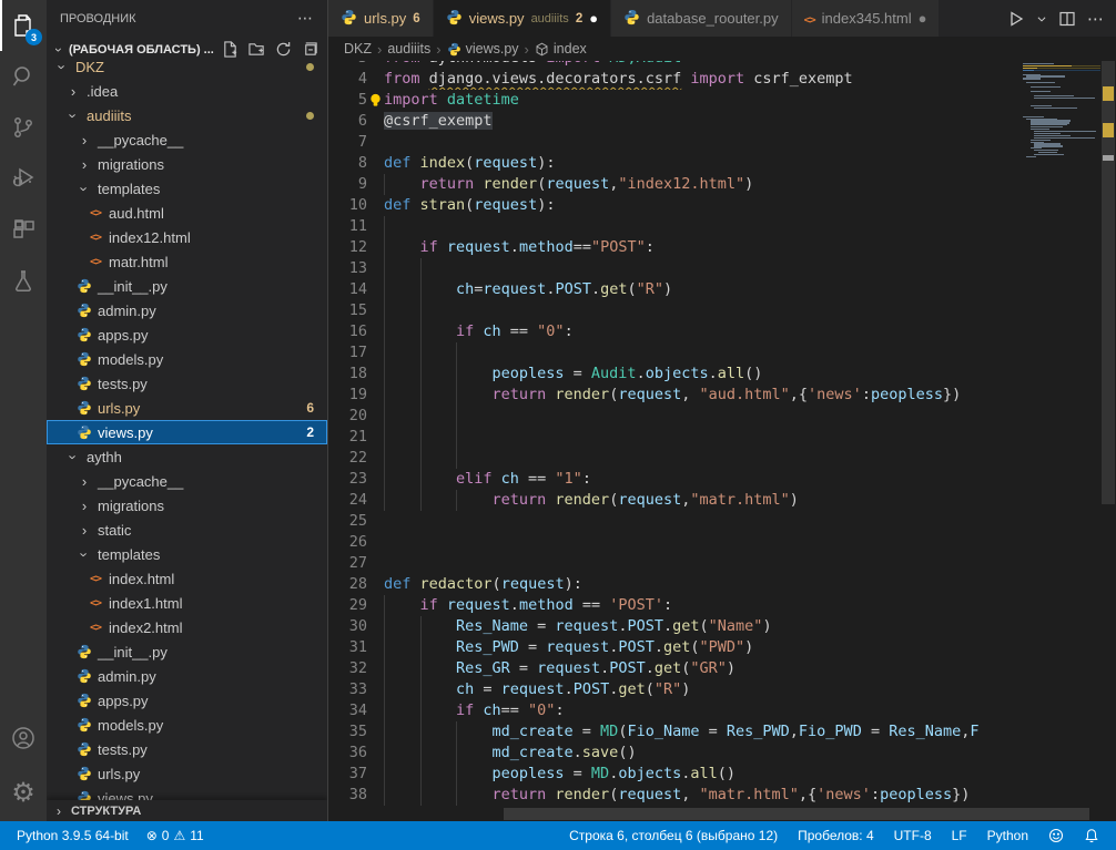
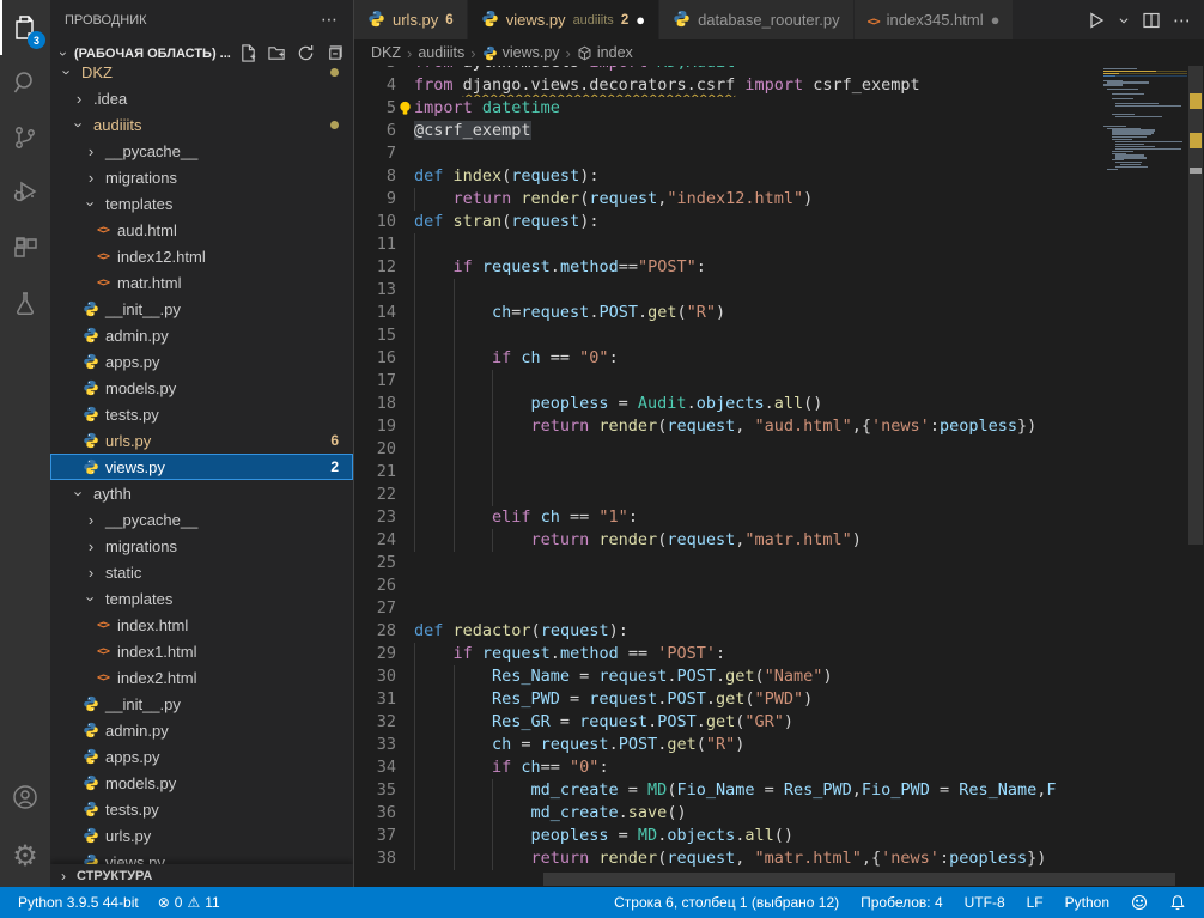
  3
  ⚙
  ПРОВОДНИК
  ⋯
  (РАБОЧАЯ ОБЛАСТЬ) ...
  DKZ
  ›
  .idea
  audiiits
  ›
  __pycache__
  ›
  migrations
  templates
  <>
  aud.html
  <>
  index12.html
  <>
  matr.html
  __init__.py
  admin.py
  apps.py
  models.py
  tests.py
  urls.py
  6
  views.py
  2
  aythh
  ›
  __pycache__
  ›
  migrations
  ›
  static
  templates
  <>
  index.html
  <>
  index1.html
  <>
  index2.html
  __init__.py
  admin.py
  apps.py
  models.py
  tests.py
  urls.py
  views.py
  ›
  СТРУКТУРА
  urls.py
  6
  views.py
  audiiits
  2
  ●
  database_roouter.py
  <>
  index345.html
  ●
  ⋯
  DKZ
  ›
  audiiits
  ›
  views.py
  ›
  index
  4
  from django.views.decorators.csrf import csrf_exempt
  5
  import datetime
  6
  @csrf_exempt
  7
  8
  def index(request):
  9
  return render(request,"index12.html")
  10
  def stran(request):
  11
  12
  if request.method=="POST":
  13
  14
  ch=request.POST.get("R")
  15
  16
  if ch == "0":
  17
  18
  peopless = Audit.objects.all()
  19
  return render(request, "aud.html",{'news':peopless})
  20
  21
  22
  23
  elif ch == "1":
  24
  return render(request,"matr.html")
  25
  26
  27
  28
  def redactor(request):
  29
  if request.method == 'POST':
  30
  Res_Name = request.POST.get("Name")
  31
  Res_PWD = request.POST.get("PWD")
  32
  Res_GR = request.POST.get("GR")
  33
  ch = request.POST.get("R")
  34
  if ch== "0":
  35
  md_create = MD(Fio_Name = Res_PWD,Fio_PWD = Res_Name,F
  36
  md_create.save()
  37
  peopless = MD.objects.all()
  38
  return render(request, "matr.html",{'news':peopless})
- Python 3.9.5 64-bit
+ Python 3.9.5 44-bit
  ⊗
  0
  ⚠
  11
- Строка 6, столбец 6 (выбрано 12)
+ Строка 6, столбец 1 (выбрано 12)
  Пробелов: 4
  UTF-8
  LF
  Python
